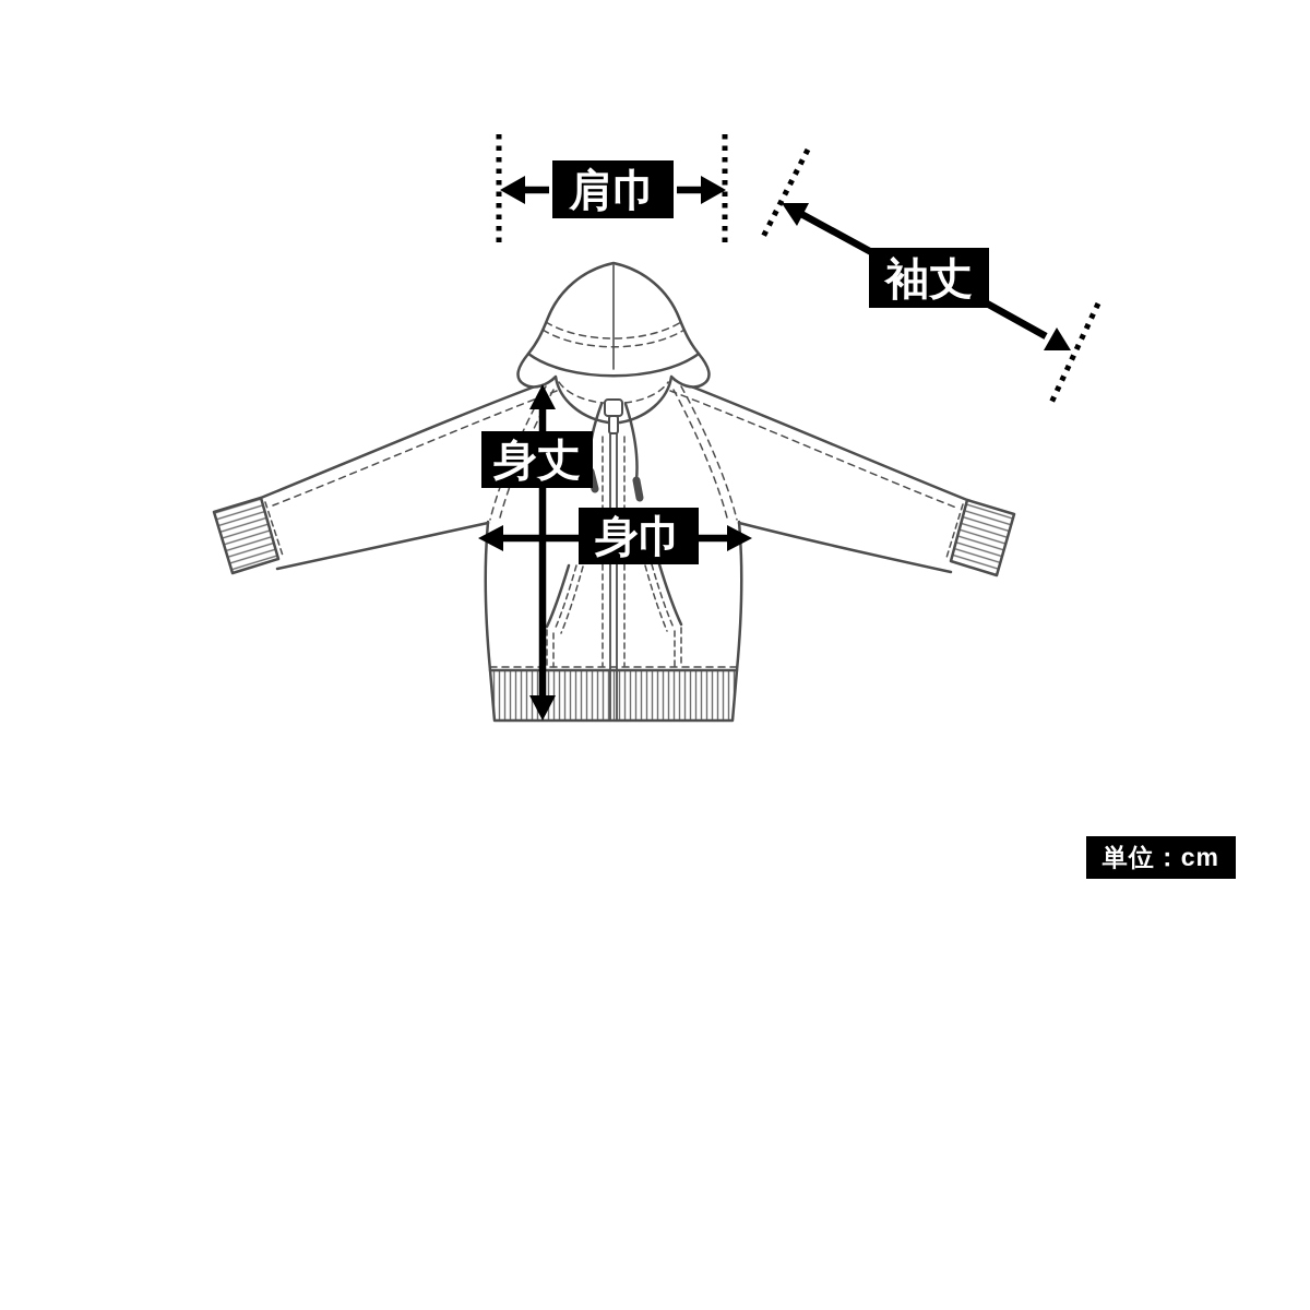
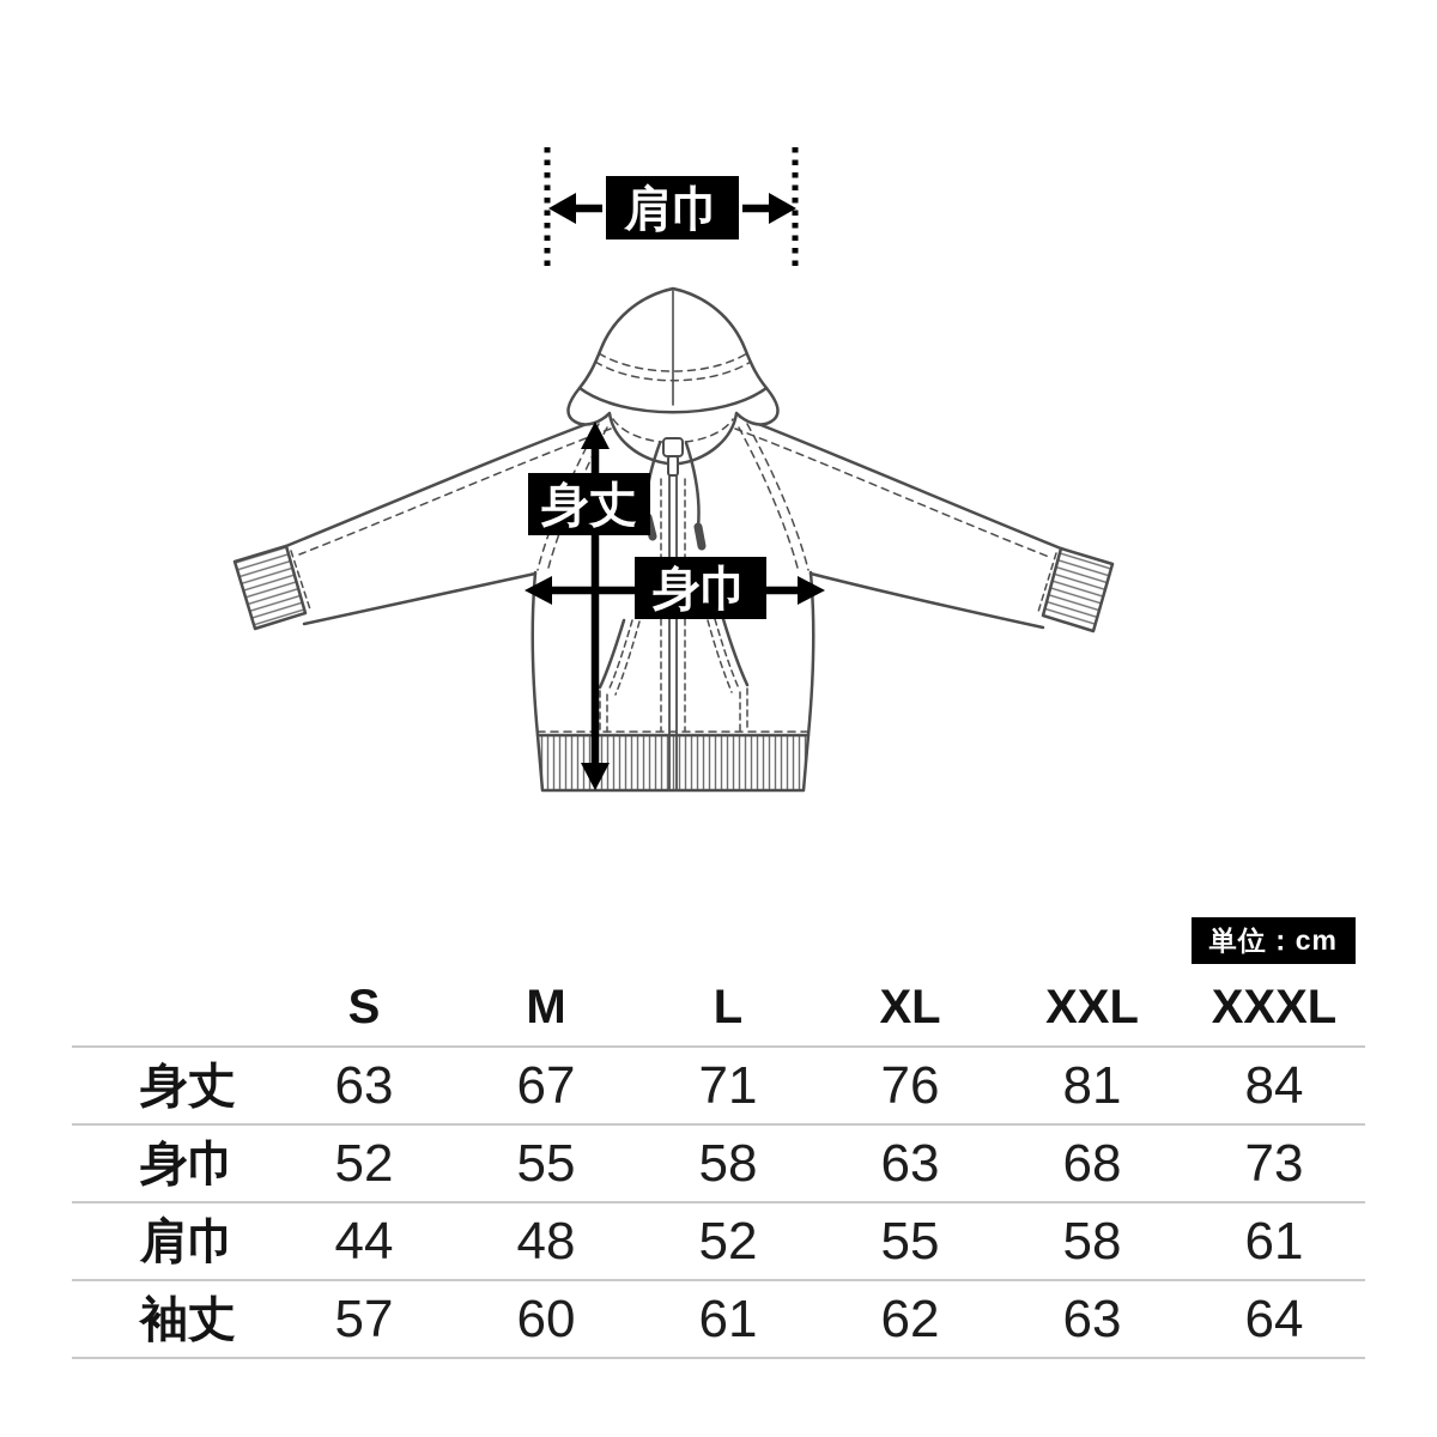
  肩巾
- 袖丈
  身丈
  身巾
  単位：cm
+ 	S	M	L	XL	XXL	XXXL
+ 身丈	63	67	71	76	81	84
+ 身巾	52	55	58	63	68	73
+ 肩巾	44	48	52	55	58	61
+ 袖丈	57	60	61	62	63	64
